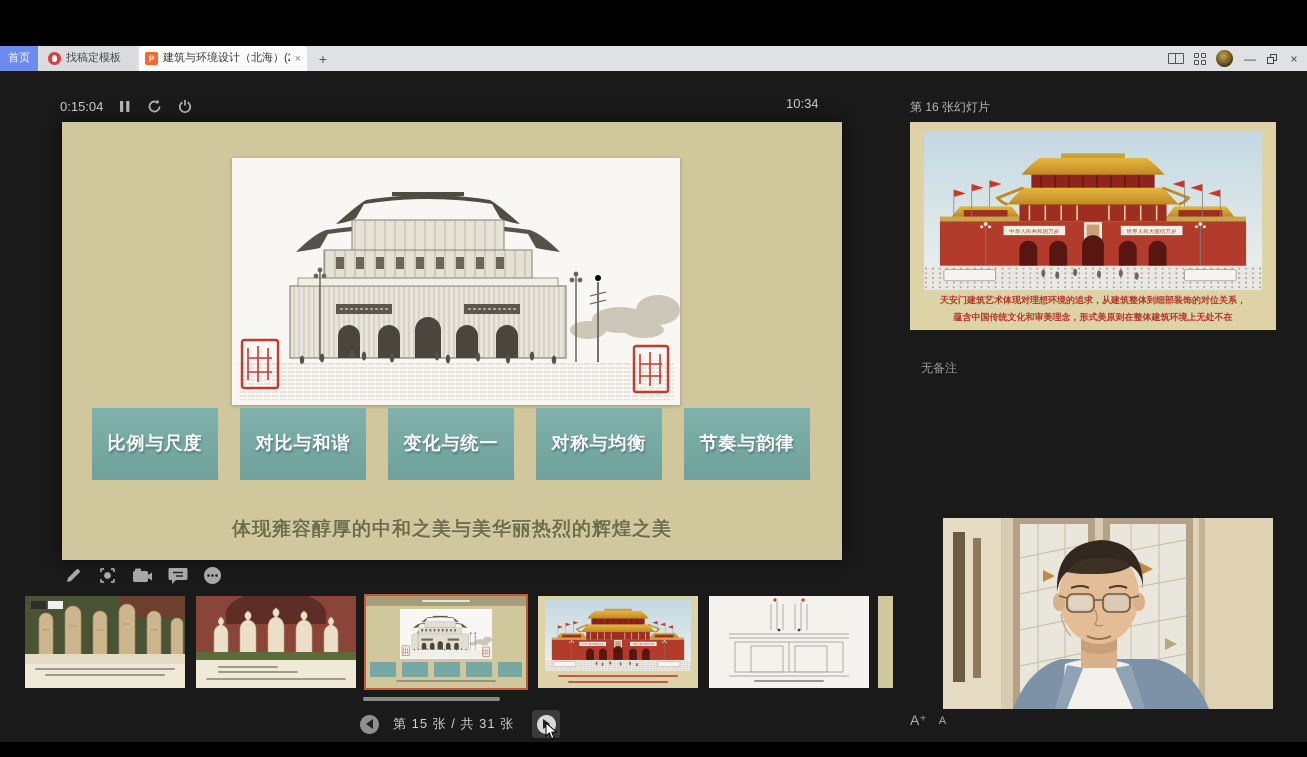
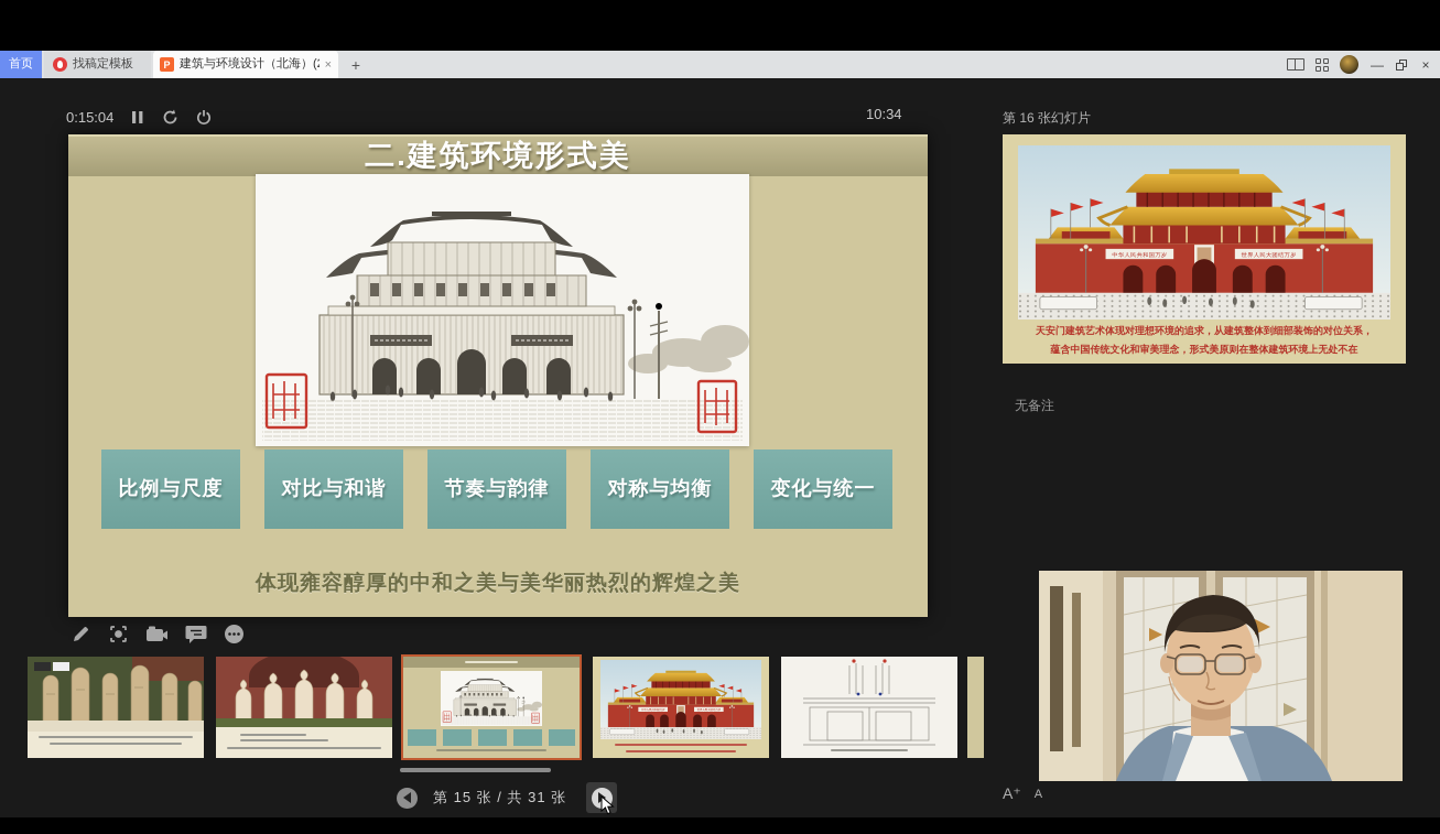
  首页
  找稿定模板
  P
  ×
  +
  —
  ×
  0:15:04
  10:34
+ 二.建筑环境形式美
  比例与尺度
  对比与和谐
- 变化与统一
+ 节奏与韵律
  对称与均衡
- 节奏与韵律
+ 变化与统一
  体现雍容醇厚的中和之美与美华丽热烈的辉煌之美
  第 15 张 / 共 31 张
  第 16 张幻灯片
  天安门建筑艺术体现对理想环境的追求，从建筑整体到细部装饰的对位关系，
  蕴含中国传统文化和审美理念，形式美原则在整体建筑环境上无处不在
  无备注
  A⁺
  A
